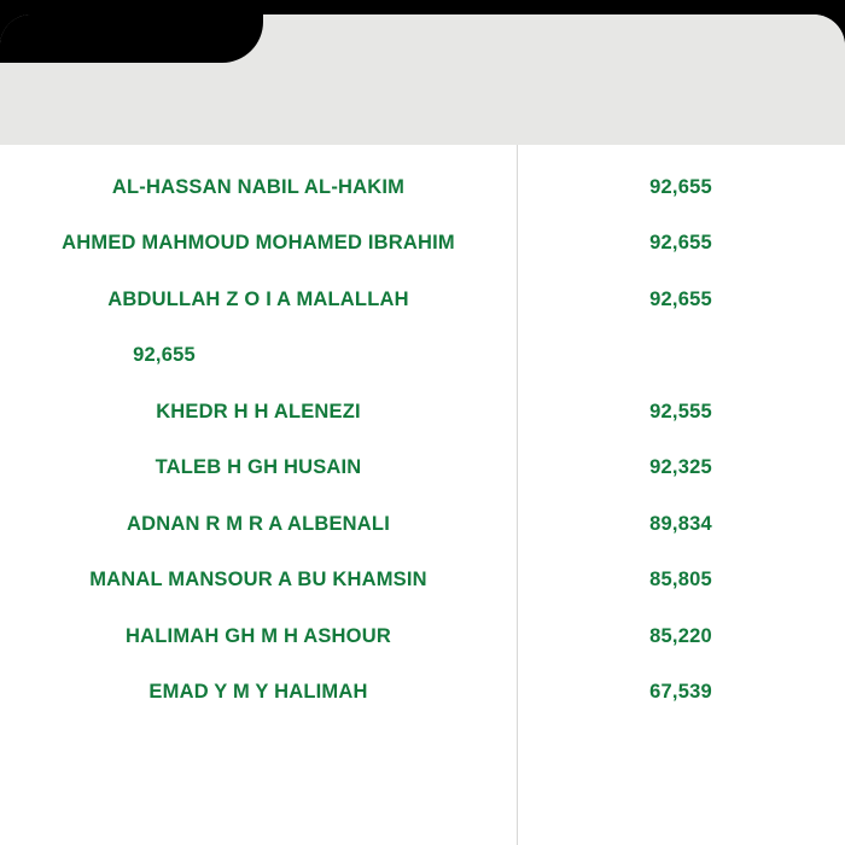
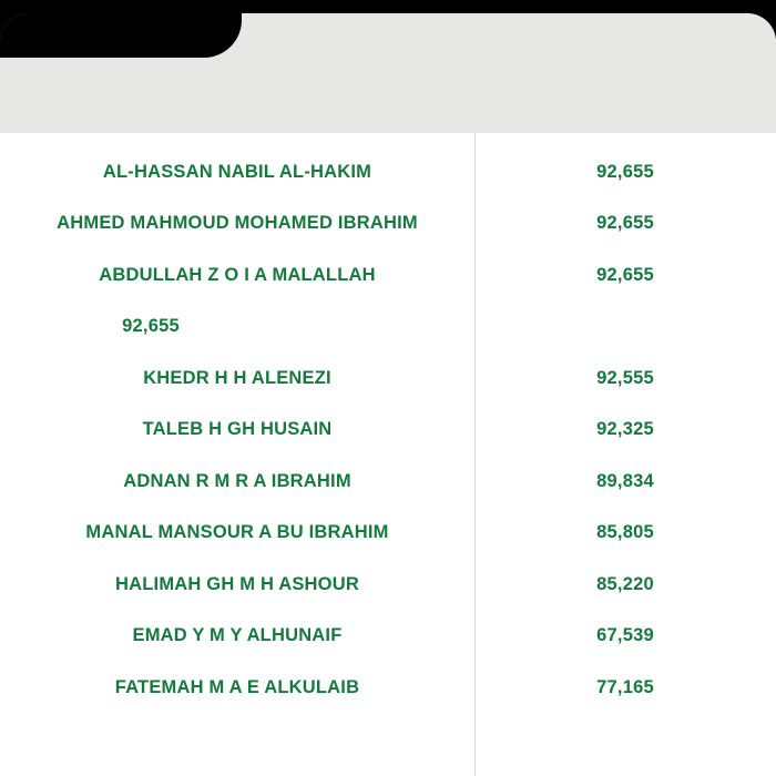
  AL-HASSAN NABIL AL-HAKIM
  92,655
  AHMED MAHMOUD MOHAMED IBRAHIM
  92,655
  ABDULLAH Z O I A MALALLAH
  92,655
  92,655
  KHEDR H H ALENEZI
  92,555
  TALEB H GH HUSAIN
  92,325
- ADNAN R M R A ALBENALI
+ ADNAN R M R A IBRAHIM
  89,834
- MANAL MANSOUR A BU KHAMSIN
+ MANAL MANSOUR A BU IBRAHIM
  85,805
  HALIMAH GH M H ASHOUR
  85,220
- EMAD Y M Y HALIMAH
+ EMAD Y M Y ALHUNAIF
  67,539
+ FATEMAH M A E ALKULAIB
+ 77,165
